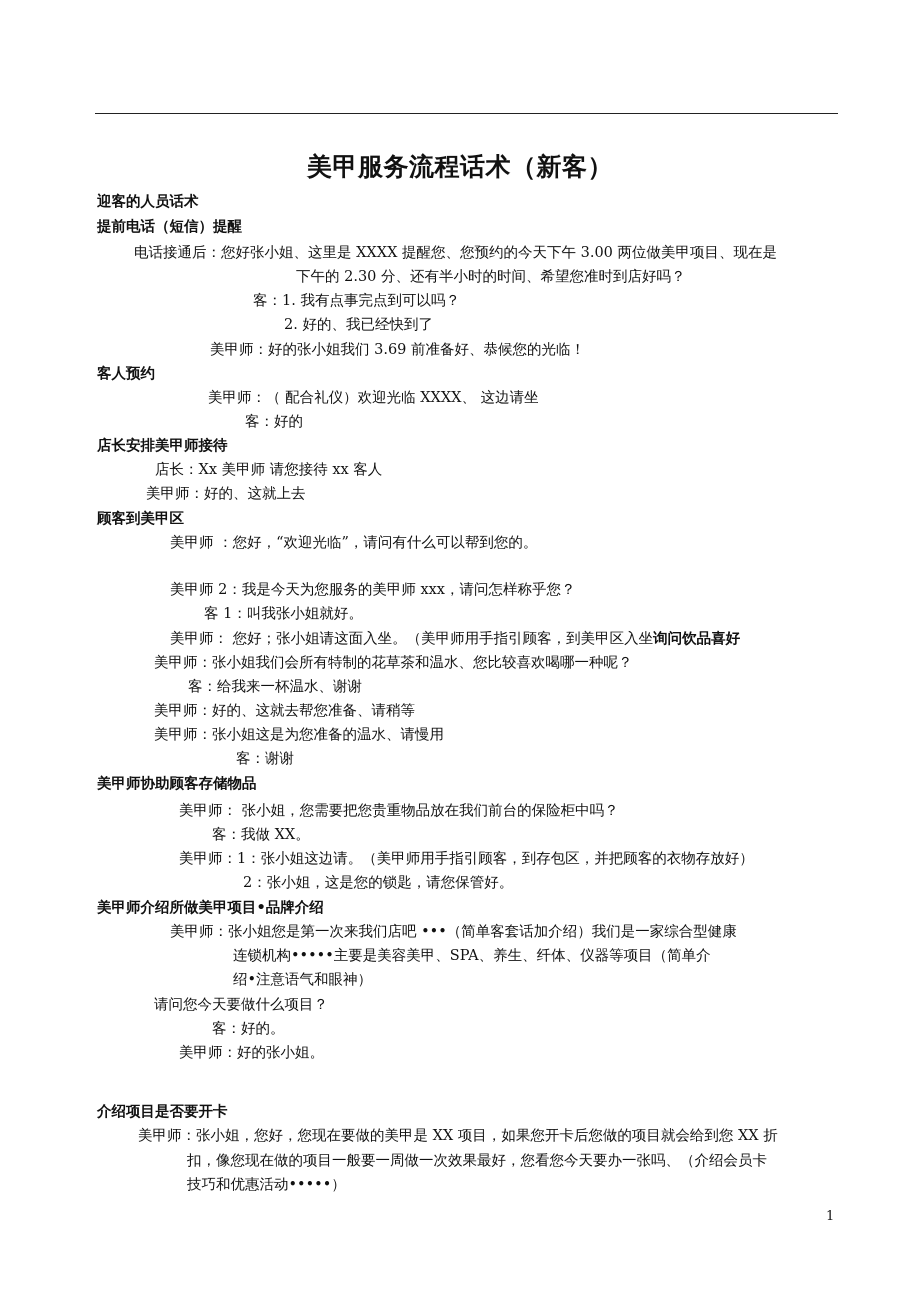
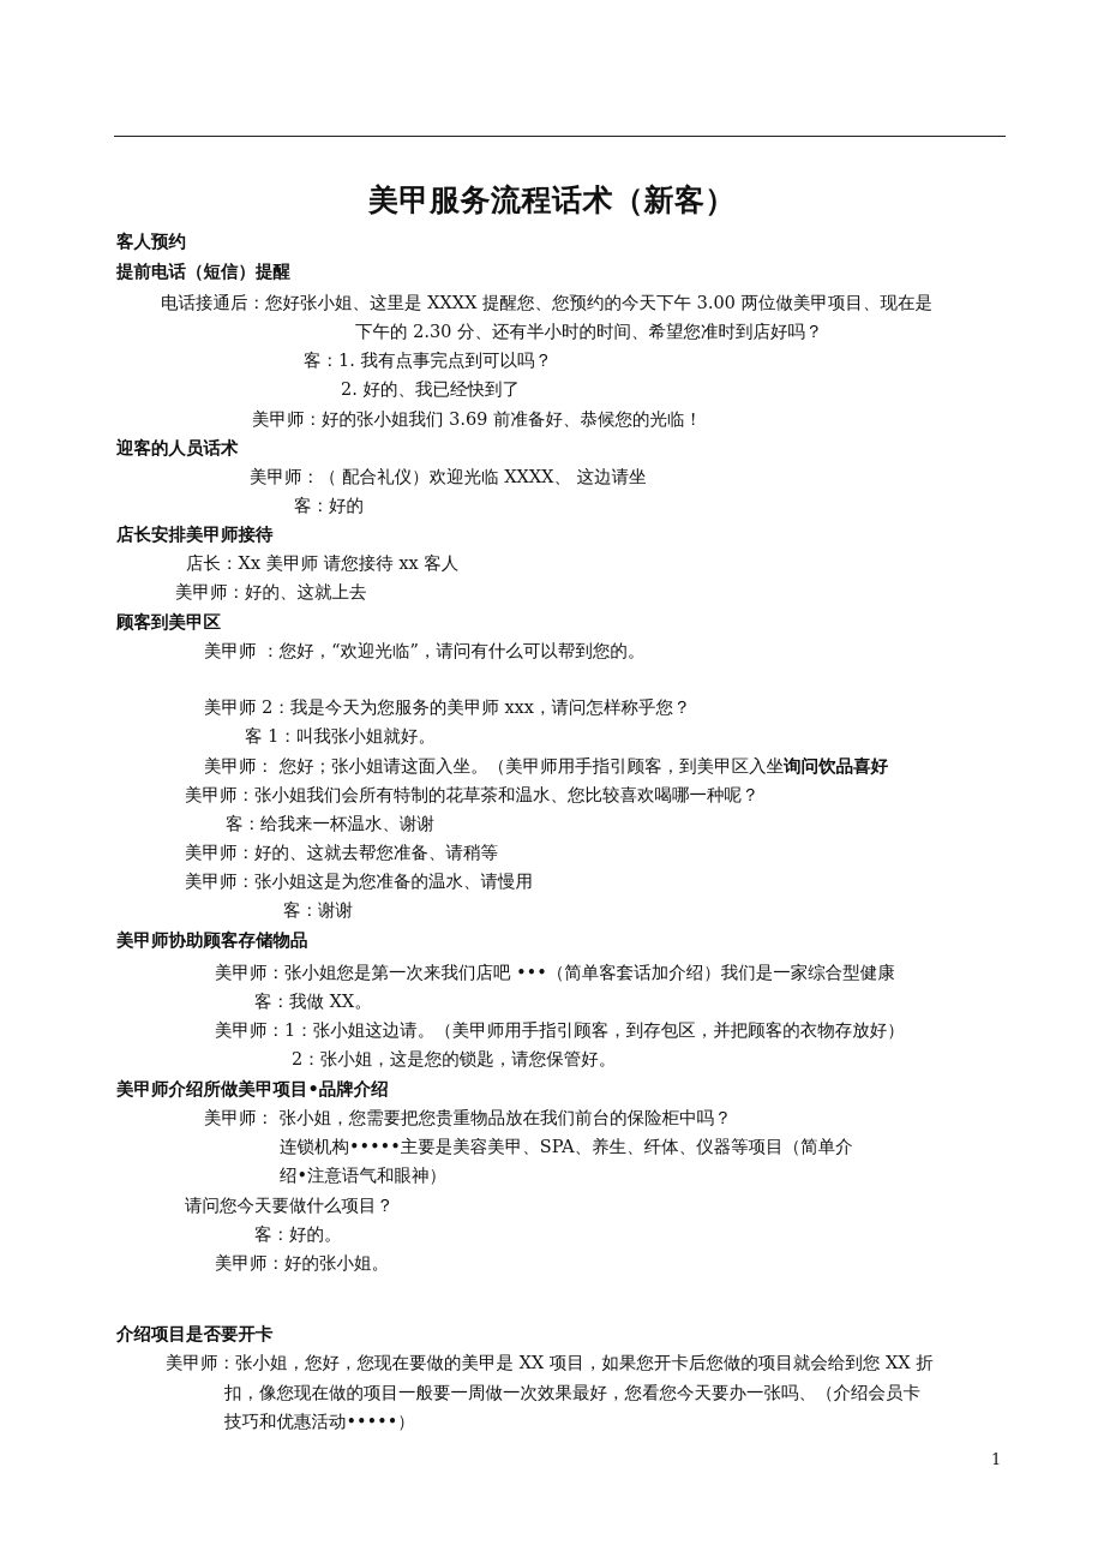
  美甲服务流程话术（新客）
- 迎客的人员话术
+ 客人预约
  提前电话（短信）提醒
  电话接通后：您好张小姐、这里是 XXXX 提醒您、您预约的今天下午 3.00 两位做美甲项目、现在是
  下午的 2.30 分、还有半小时的时间、希望您准时到店好吗？
  客：1. 我有点事完点到可以吗？
  2. 好的、我已经快到了
  美甲师：好的张小姐我们 3.69 前准备好、恭候您的光临！
- 客人预约
+ 迎客的人员话术
  美甲师：（ 配合礼仪）欢迎光临 XXXX、 这边请坐
  客：好的
  店长安排美甲师接待
  店长：Xx 美甲师 请您接待 xx 客人
  美甲师：好的、这就上去
  顾客到美甲区
  美甲师 ：您好，“欢迎光临”，请问有什么可以帮到您的。
  美甲师 2：我是今天为您服务的美甲师 xxx，请问怎样称乎您？
  客 1：叫我张小姐就好。
  美甲师： 您好；张小姐请这面入坐。（美甲师用手指引顾客，到美甲区入坐询问饮品喜好
  美甲师：张小姐我们会所有特制的花草茶和温水、您比较喜欢喝哪一种呢？
  客：给我来一杯温水、谢谢
  美甲师：好的、这就去帮您准备、请稍等
  美甲师：张小姐这是为您准备的温水、请慢用
  客：谢谢
  美甲师协助顾客存储物品
- 美甲师： 张小姐，您需要把您贵重物品放在我们前台的保险柜中吗？
+ 美甲师：张小姐您是第一次来我们店吧 •••（简单客套话加介绍）我们是一家综合型健康
  客：我做 XX。
  美甲师：1：张小姐这边请。（美甲师用手指引顾客，到存包区，并把顾客的衣物存放好）
  2：张小姐，这是您的锁匙，请您保管好。
  美甲师介绍所做美甲项目•品牌介绍
- 美甲师：张小姐您是第一次来我们店吧 •••（简单客套话加介绍）我们是一家综合型健康
+ 美甲师： 张小姐，您需要把您贵重物品放在我们前台的保险柜中吗？
  连锁机构•••••主要是美容美甲、SPA、养生、纤体、仪器等项目（简单介
  绍•注意语气和眼神）
  请问您今天要做什么项目？
  客：好的。
  美甲师：好的张小姐。
  介绍项目是否要开卡
  美甲师：张小姐，您好，您现在要做的美甲是 XX 项目，如果您开卡后您做的项目就会给到您 XX 折
  扣，像您现在做的项目一般要一周做一次效果最好，您看您今天要办一张吗、（介绍会员卡
  技巧和优惠活动•••••）
  1
